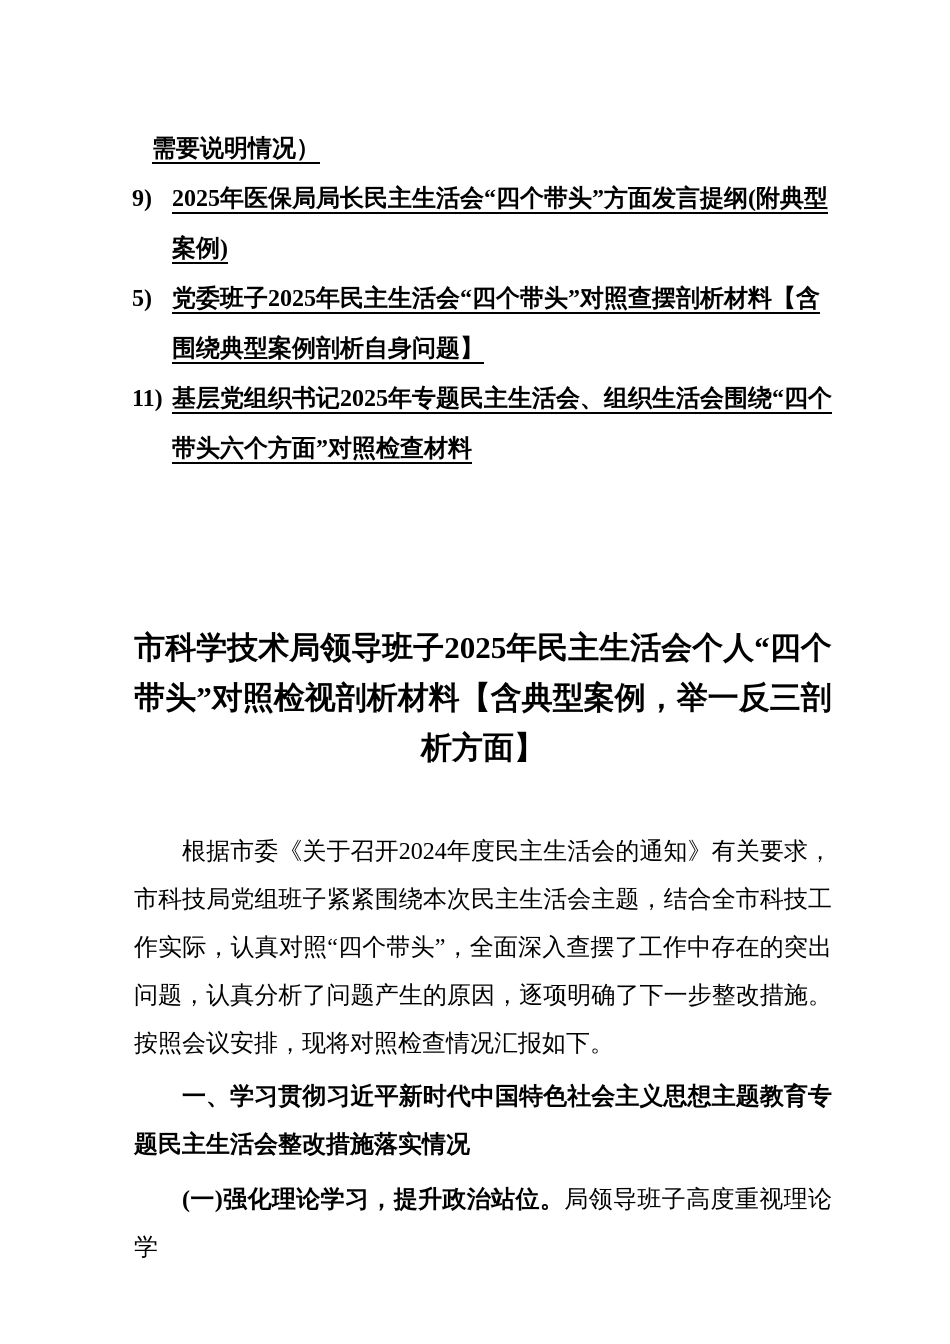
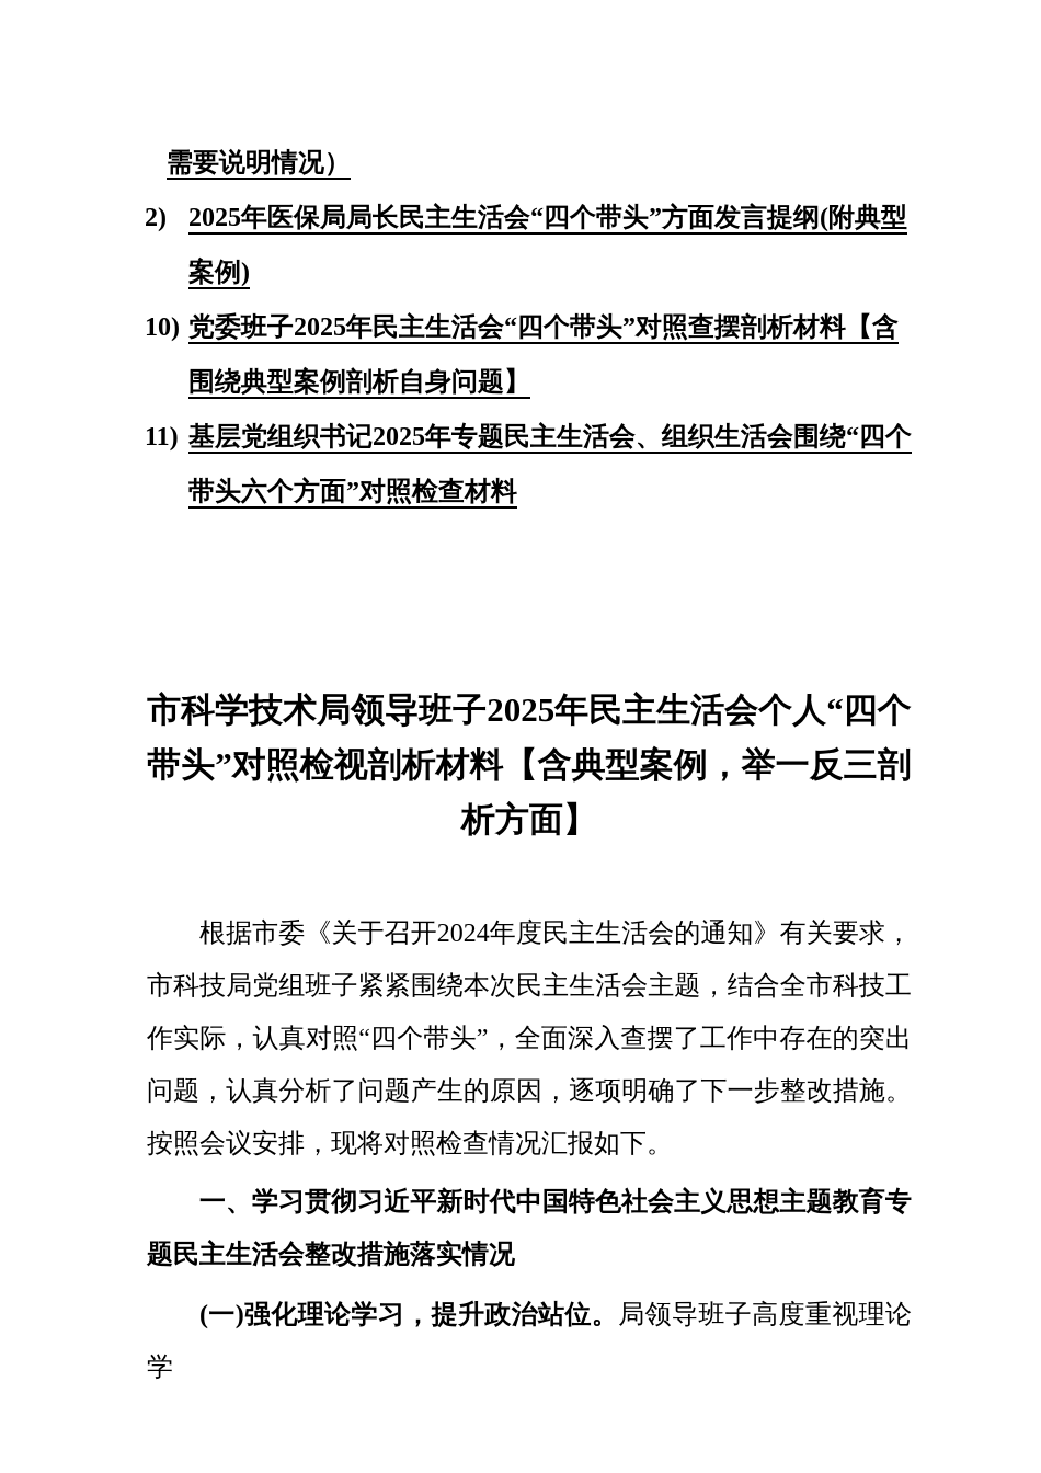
  需要说明情况）
- 9)
+ 2)
  2025年医保局局长民主生活会“四个带头”方面发言提纲(附典型案例)
- 5)
+ 10)
  党委班子2025年民主生活会“四个带头”对照查摆剖析材料【含围绕典型案例剖析自身问题】
  11)
  基层党组织书记2025年专题民主生活会、组织生活会围绕“四个带头六个方面”对照检查材料
  市科学技术局领导班子2025年民主生活会个人“四个带头”对照检视剖析材料【含典型案例，举一反三剖析方面】
  根据市委《关于召开2024年度民主生活会的通知》有关要求，市科技局党组班子紧紧围绕本次民主生活会主题，结合全市科技工作实际，认真对照“四个带头”，全面深入查摆了工作中存在的突出问题，认真分析了问题产生的原因，逐项明确了下一步整改措施。按照会议安排，现将对照检查情况汇报如下。
  一、学习贯彻习近平新时代中国特色社会主义思想主题教育专题民主生活会整改措施落实情况
  (一)强化理论学习，提升政治站位。局领导班子高度重视理论学
